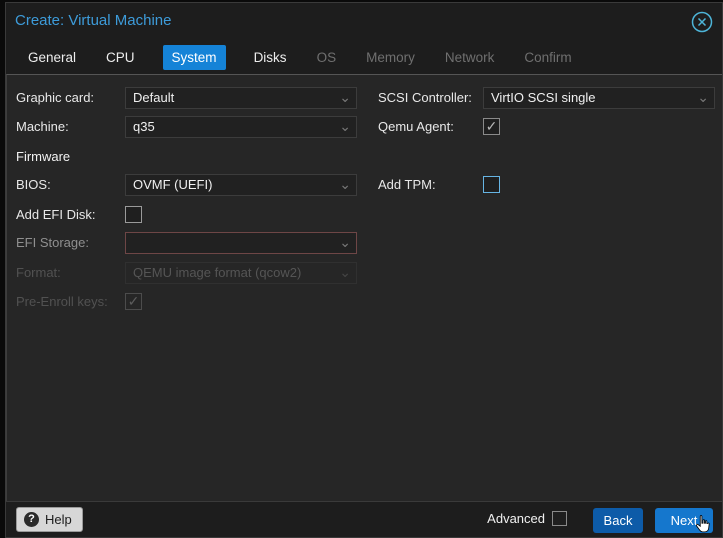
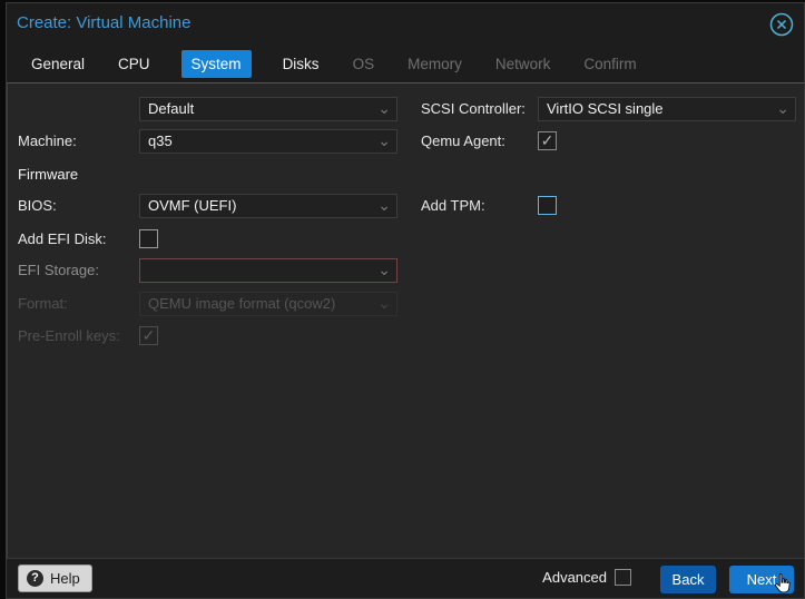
  Create: Virtual Machine
  General
  CPU
  System
  Disks
  OS
  Memory
  Network
  Confirm
- Graphic card:
  Default
  ⌄
  Machine:
  q35
  ⌄
  Firmware
  BIOS:
  OVMF (UEFI)
  ⌄
  Add EFI Disk:
  EFI Storage:
  ⌄
  Format:
  QEMU image format (qcow2)
  ⌄
  Pre-Enroll keys:
  ✓
  SCSI Controller:
  VirtIO SCSI single
  ⌄
  Qemu Agent:
  ✓
  Add TPM:
  ?
  Help
  Advanced
  Back
  Next
